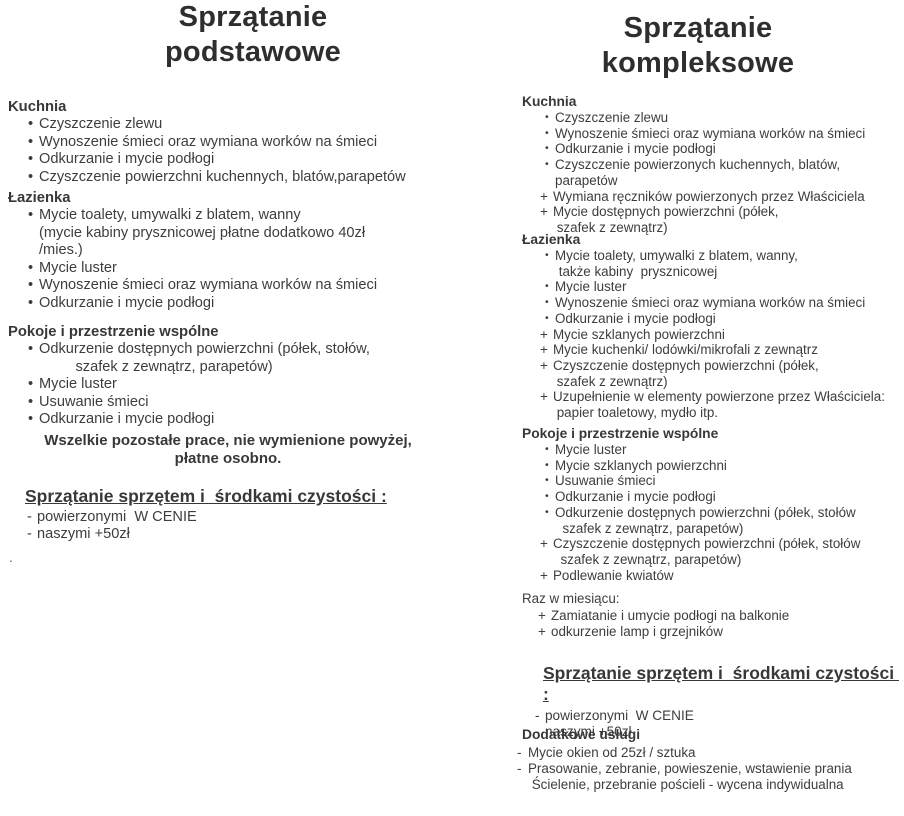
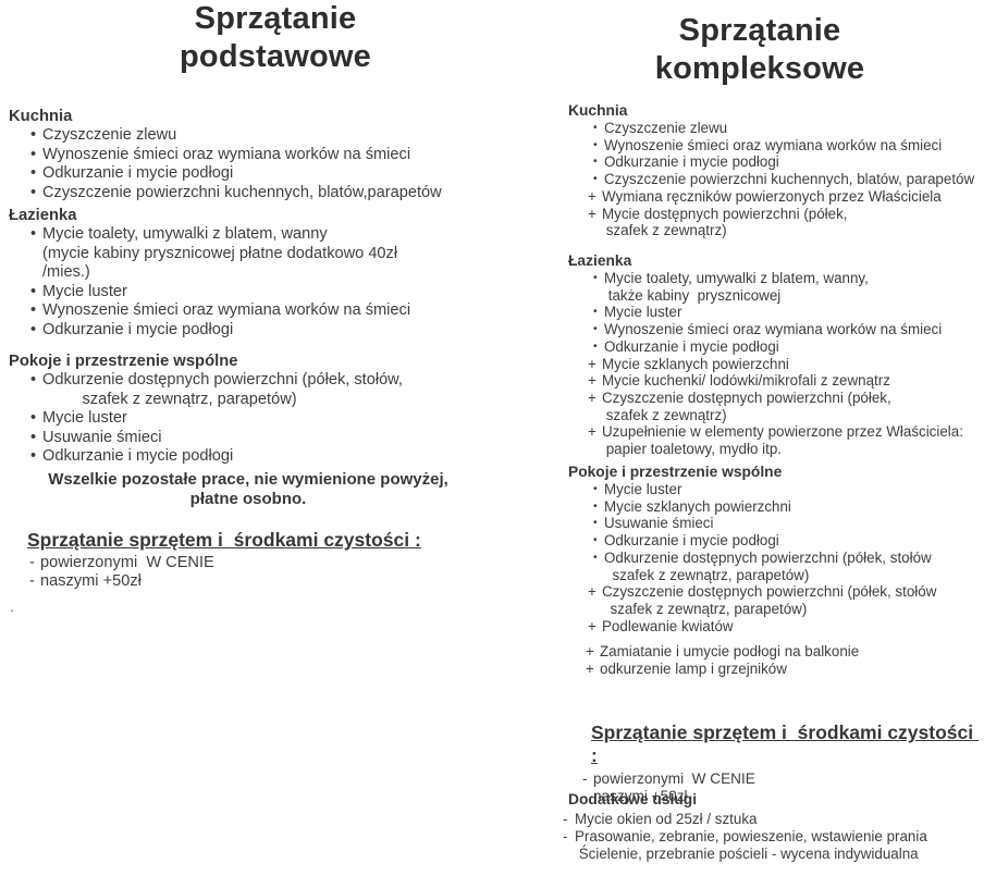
  Sprzątanie podstawowe
  Kuchnia
  •
  Czyszczenie zlewu
  •
  Wynoszenie śmieci oraz wymiana worków na śmieci
  •
  Odkurzanie i mycie podłogi
  •
  Czyszczenie powierzchni kuchennych, blatów,parapetów
  Łazienka
  •
  Mycie toalety, umywalki z blatem, wanny
  (mycie kabiny prysznicowej płatne dodatkowo 40zł
  /mies.)
  •
  Mycie luster
  •
  Wynoszenie śmieci oraz wymiana worków na śmieci
  •
  Odkurzanie i mycie podłogi
  Pokoje i przestrzenie wspólne
  •
  Odkurzenie dostępnych powierzchni (półek, stołów,
  szafek z zewnątrz, parapetów)
  •
  Mycie luster
  •
  Usuwanie śmieci
  •
  Odkurzanie i mycie podłogi
  Wszelkie pozostałe prace, nie wymienione powyżej,
  płatne osobno.
  Sprzątanie sprzętem i środkami czystości :
  -
  powierzonymi W CENIE
  -
  naszymi +50zł
  .
  Sprzątanie kompleksowe
  Kuchnia
  •
  Czyszczenie zlewu
  •
  Wynoszenie śmieci oraz wymiana worków na śmieci
  •
  Odkurzanie i mycie podłogi
  •
- Czyszczenie powierzonych kuchennych, blatów, parapetów
+ Czyszczenie powierzchni kuchennych, blatów, parapetów
  +
  Wymiana ręczników powierzonych przez Właściciela
  +
  Mycie dostępnych powierzchni (półek,
  szafek z zewnątrz)
  Łazienka
  •
  Mycie toalety, umywalki z blatem, wanny,
  także kabiny prysznicowej
  •
  Mycie luster
  •
  Wynoszenie śmieci oraz wymiana worków na śmieci
  •
  Odkurzanie i mycie podłogi
  +
  Mycie szklanych powierzchni
  +
  Mycie kuchenki/ lodówki/mikrofali z zewnątrz
  +
  Czyszczenie dostępnych powierzchni (półek,
  szafek z zewnątrz)
  +
  Uzupełnienie w elementy powierzone przez Właściciela:
  papier toaletowy, mydło itp.
  Pokoje i przestrzenie wspólne
  •
  Mycie luster
  •
  Mycie szklanych powierzchni
  •
  Usuwanie śmieci
  •
  Odkurzanie i mycie podłogi
  •
  Odkurzenie dostępnych powierzchni (półek, stołów
  szafek z zewnątrz, parapetów)
  +
  Czyszczenie dostępnych powierzchni (półek, stołów
  szafek z zewnątrz, parapetów)
  +
  Podlewanie kwiatów
- Raz w miesiącu:
  +
  Zamiatanie i umycie podłogi na balkonie
  +
  odkurzenie lamp i grzejników
  Sprzątanie sprzętem i środkami czystości :
  -
  powierzonymi W CENIE
  -
  naszymi +50zł
  Dodatkowe usługi
  -
  Mycie okien od 25zł / sztuka
  -
  Prasowanie, zebranie, powieszenie, wstawienie prania
  Ścielenie, przebranie pościeli - wycena indywidualna
